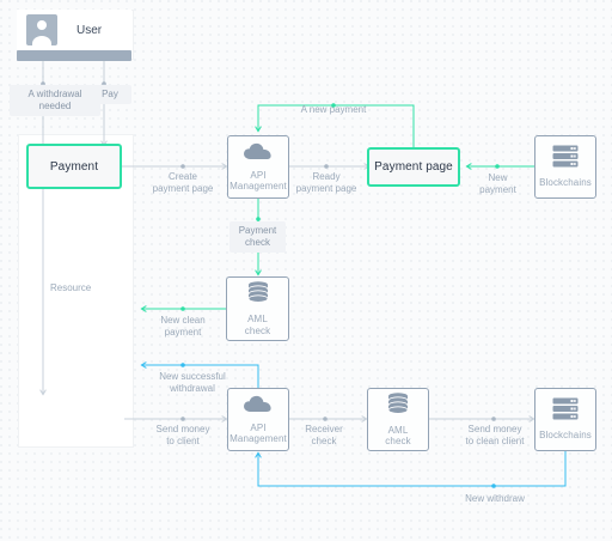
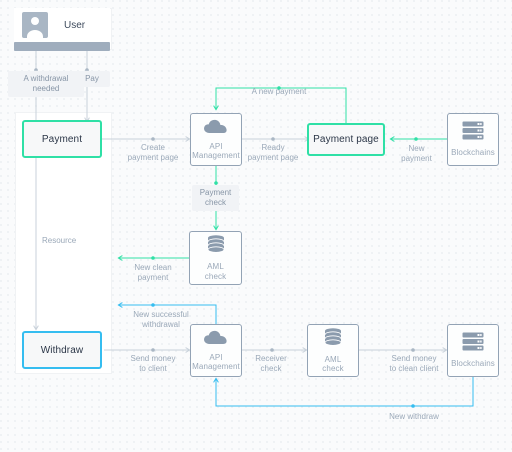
  User
  Payment
+ Withdraw
  Payment page
  API
  Management
  Blockchains
  AML
  check
  API
  Management
  AML
  check
  Blockchains
  A withdrawal needed
  Pay
  Create
  payment page
  Ready
  payment page
  A new payment
  New
  payment
  Payment
  check
  New clean
  payment
  Resource
  New successful
  withdrawal
  Send money
  to client
  Receiver
  check
  Send money
  to clean client
  New withdraw
